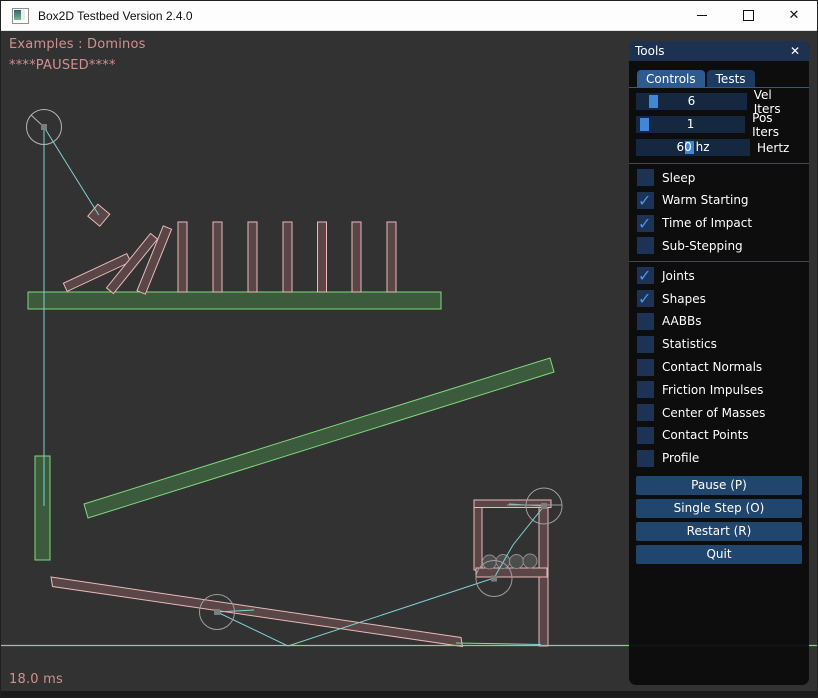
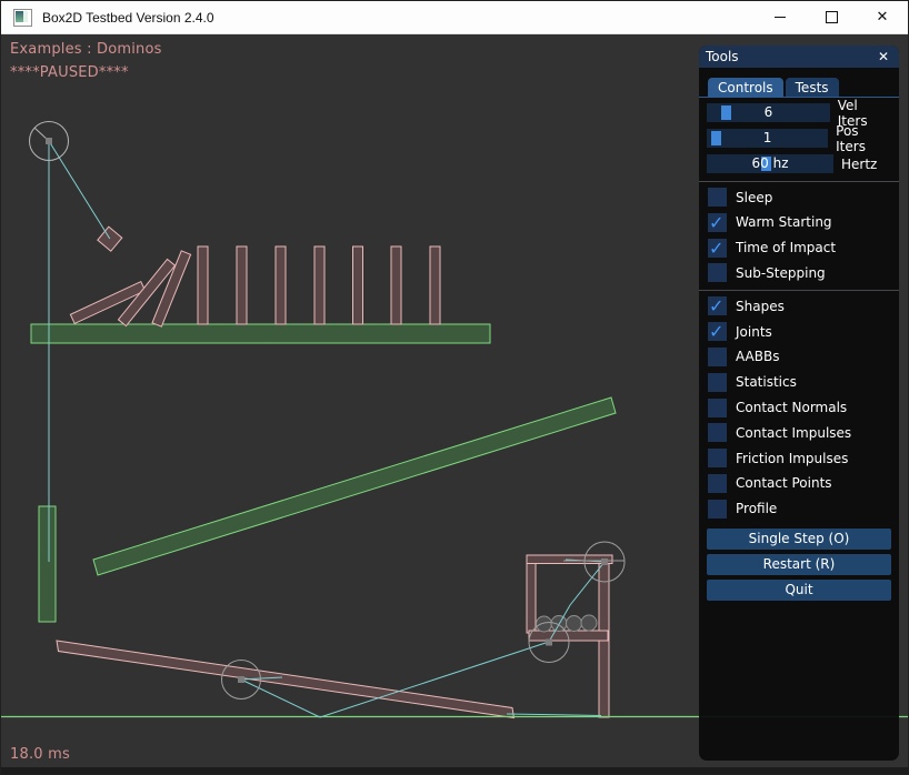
  Examples : Dominos
  ****PAUSED****
  18.0 ms
  Tools
  ✕
  Controls
  Tests
  6
  Vel Iters
  1
  Pos Iters
  60 hz
  Hertz
  Sleep
  ✓
  Warm Starting
  ✓
  Time of Impact
  Sub-Stepping
  ✓
- Joints
+ Shapes
  ✓
- Shapes
+ Joints
  AABBs
  Statistics
  Contact Normals
+ Contact Impulses
  Friction Impulses
- Center of Masses
  Contact Points
  Profile
- Pause (P)
  Single Step (O)
  Restart (R)
  Quit
  Box2D Testbed Version 2.4.0
  ✕
